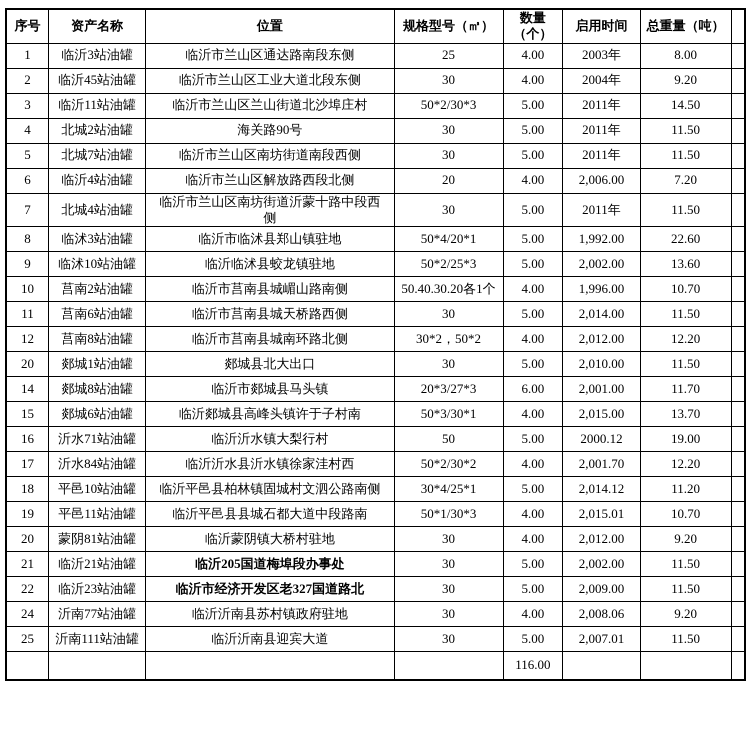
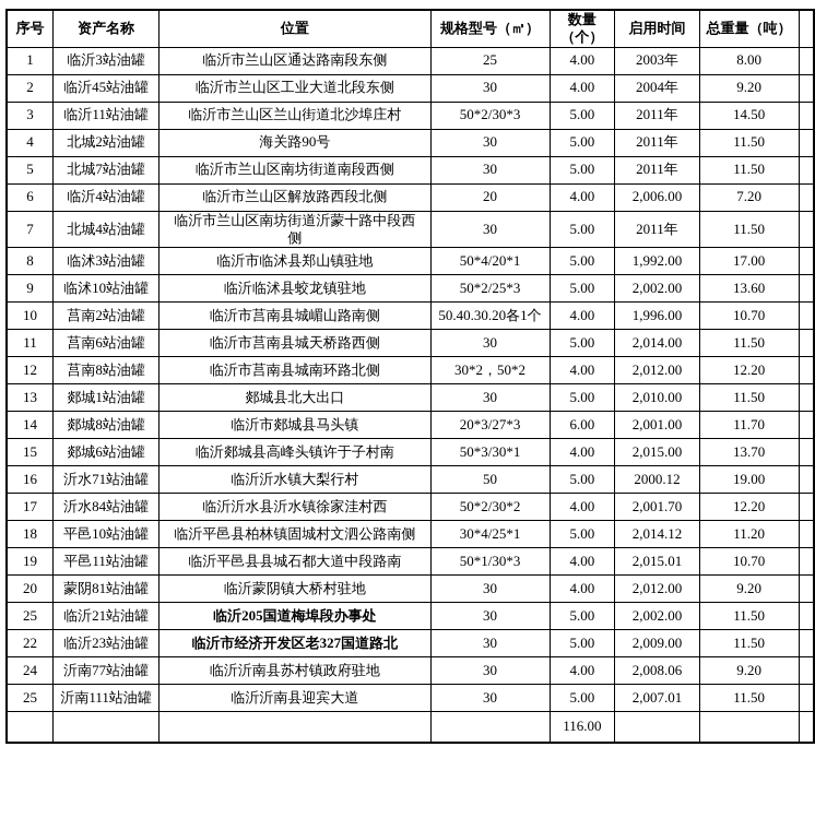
  序号	资产名称	位置	规格型号（㎥）	数量 （个）	启用时间	总重量（吨）
  1	临沂3站油罐	临沂市兰山区通达路南段东侧	25	4.00	2003年	8.00
  2	临沂45站油罐	临沂市兰山区工业大道北段东侧	30	4.00	2004年	9.20
  3	临沂11站油罐	临沂市兰山区兰山街道北沙埠庄村	50*2/30*3	5.00	2011年	14.50
  4	北城2站油罐	海关路90号	30	5.00	2011年	11.50
  5	北城7站油罐	临沂市兰山区南坊街道南段西侧	30	5.00	2011年	11.50
  6	临沂4站油罐	临沂市兰山区解放路西段北侧	20	4.00	2,006.00	7.20
  7	北城4站油罐	临沂市兰山区南坊街道沂蒙十路中段西 侧	30	5.00	2011年	11.50
- 8	临沭3站油罐	临沂市临沭县郑山镇驻地	50*4/20*1	5.00	1,992.00	22.60
+ 8	临沭3站油罐	临沂市临沭县郑山镇驻地	50*4/20*1	5.00	1,992.00	17.00
  9	临沭10站油罐	临沂临沭县蛟龙镇驻地	50*2/25*3	5.00	2,002.00	13.60
  10	莒南2站油罐	临沂市莒南县城嵋山路南侧	50.40.30.20各1个	4.00	1,996.00	10.70
  11	莒南6站油罐	临沂市莒南县城天桥路西侧	30	5.00	2,014.00	11.50
  12	莒南8站油罐	临沂市莒南县城南环路北侧	30*2，50*2	4.00	2,012.00	12.20
- 20	郯城1站油罐	郯城县北大出口	30	5.00	2,010.00	11.50
+ 13	郯城1站油罐	郯城县北大出口	30	5.00	2,010.00	11.50
  14	郯城8站油罐	临沂市郯城县马头镇	20*3/27*3	6.00	2,001.00	11.70
  15	郯城6站油罐	临沂郯城县高峰头镇许于子村南	50*3/30*1	4.00	2,015.00	13.70
  16	沂水71站油罐	临沂沂水镇大梨行村	50	5.00	2000.12	19.00
  17	沂水84站油罐	临沂沂水县沂水镇徐家洼村西	50*2/30*2	4.00	2,001.70	12.20
  18	平邑10站油罐	临沂平邑县柏林镇固城村文泗公路南侧	30*4/25*1	5.00	2,014.12	11.20
  19	平邑11站油罐	临沂平邑县县城石都大道中段路南	50*1/30*3	4.00	2,015.01	10.70
  20	蒙阴81站油罐	临沂蒙阴镇大桥村驻地	30	4.00	2,012.00	9.20
- 21	临沂21站油罐	临沂205国道梅埠段办事处	30	5.00	2,002.00	11.50
+ 25	临沂21站油罐	临沂205国道梅埠段办事处	30	5.00	2,002.00	11.50
  22	临沂23站油罐	临沂市经济开发区老327国道路北	30	5.00	2,009.00	11.50
  24	沂南77站油罐	临沂沂南县苏村镇政府驻地	30	4.00	2,008.06	9.20
  25	沂南111站油罐	临沂沂南县迎宾大道	30	5.00	2,007.01	11.50
  				116.00
